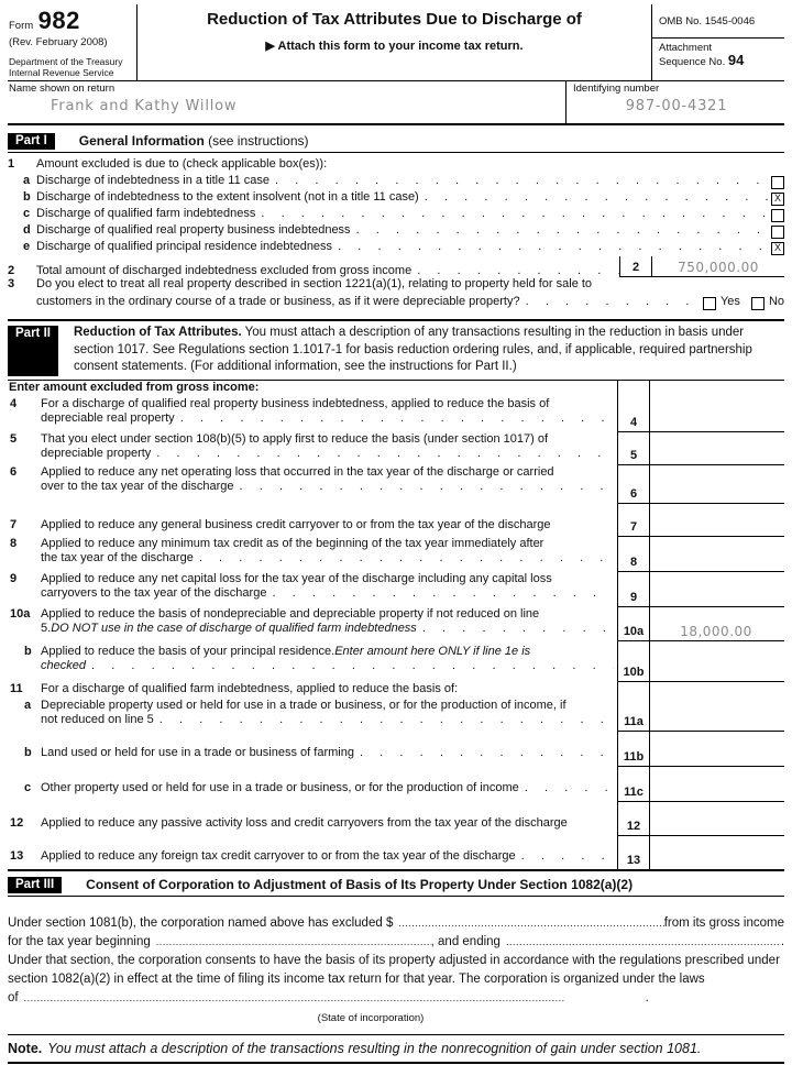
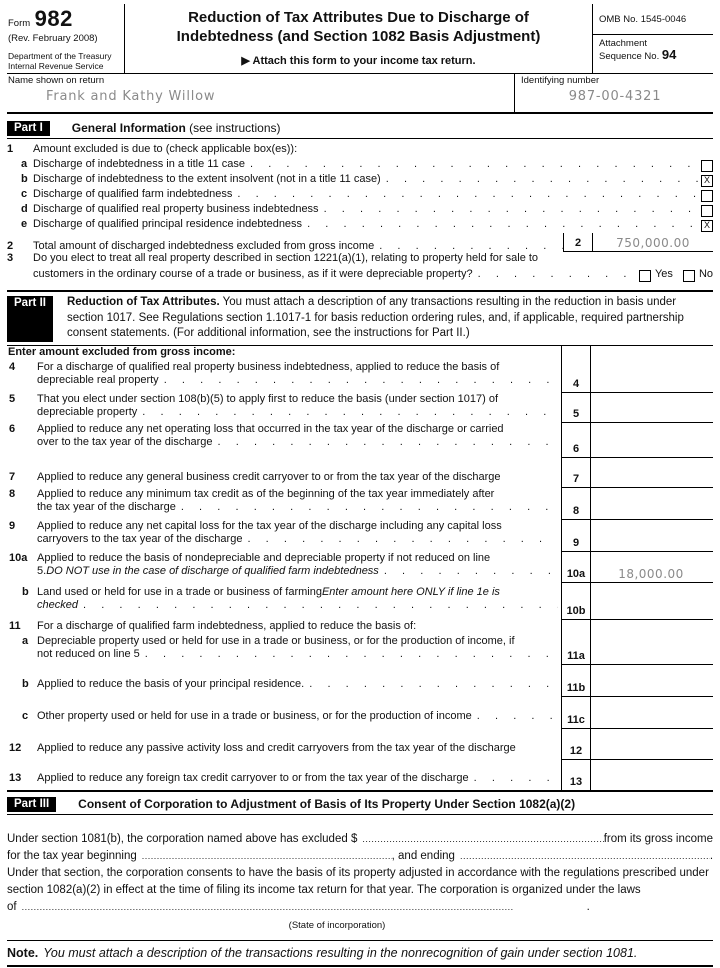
  Form 982
  (Rev. February 2008)
  Department of the Treasury
  Internal Revenue Service
  Reduction of Tax Attributes Due to Discharge of
+ Indebtedness (and Section 1082 Basis Adjustment)
  ▶ Attach this form to your income tax return.
  OMB No. 1545-0046
  Attachment
  Sequence No. 94
  Name shown on return
  Frank and Kathy Willow
  Identifying number
  987-00-4321
  Part I
  General Information (see instructions)
  1
  Amount excluded is due to (check applicable box(es)):
  a
  Discharge of indebtedness in a title 11 case
  b
  Discharge of indebtedness to the extent insolvent (not in a title 11 case)
  X
  c
  Discharge of qualified farm indebtedness
  d
  Discharge of qualified real property business indebtedness
  e
  Discharge of qualified principal residence indebtedness
  X
  2
  Total amount of discharged indebtedness excluded from gross income
  2
  750,000.00
  3
  Do you elect to treat all real property described in section 1221(a)(1), relating to property held for sale to
  customers in the ordinary course of a trade or business, as if it were depreciable property?
  Yes
  No
  Part II
  Reduction of Tax Attributes. You must attach a description of any transactions resulting in the reduction in basis under section 1017. See Regulations section 1.1017-1 for basis reduction ordering rules, and, if applicable, required partnership consent statements. (For additional information, see the instructions for Part II.)
  Enter amount excluded from gross income:
  4
  For a discharge of qualified real property business indebtedness, applied to reduce the basis of
  depreciable real property
  4
  5
  That you elect under section 108(b)(5) to apply first to reduce the basis (under section 1017) of
  depreciable property
  5
  6
  Applied to reduce any net operating loss that occurred in the tax year of the discharge or carried
  over to the tax year of the discharge
  6
  7
  Applied to reduce any general business credit carryover to or from the tax year of the discharge
  7
  8
  Applied to reduce any minimum tax credit as of the beginning of the tax year immediately after
  the tax year of the discharge
  8
  9
  Applied to reduce any net capital loss for the tax year of the discharge including any capital loss
  carryovers to the tax year of the discharge
  9
  10a
  Applied to reduce the basis of nondepreciable and depreciable property if not reduced on line
  5.
  DO NOT use in the case of discharge of qualified farm indebtedness
  10a
  18,000.00
  b
- Applied to reduce the basis of your principal residence.
+ Land used or held for use in a trade or business of farming
  Enter amount here ONLY if line 1e is
  checked
  10b
  11
  For a discharge of qualified farm indebtedness, applied to reduce the basis of:
  a
  Depreciable property used or held for use in a trade or business, or for the production of income, if
  not reduced on line 5
  11a
  b
- Land used or held for use in a trade or business of farming
+ Applied to reduce the basis of your principal residence.
  11b
  c
  Other property used or held for use in a trade or business, or for the production of income
  11c
  12
  Applied to reduce any passive activity loss and credit carryovers from the tax year of the discharge
  12
  13
  Applied to reduce any foreign tax credit carryover to or from the tax year of the discharge
  13
  Part III
  Consent of Corporation to Adjustment of Basis of Its Property Under Section 1082(a)(2)
  Under section 1081(b), the corporation named above has excluded $
  from its gross income
  for the tax year beginning
  , and ending
  .
  Under that section, the corporation consents to have the basis of its property adjusted in accordance with the regulations prescribed under section 1082(a)(2) in effect at the time of filing its income tax return for that year. The corporation is organized under the laws
  of
  .
  (State of incorporation)
  Note.
  You must attach a description of the transactions resulting in the nonrecognition of gain under section 1081.
